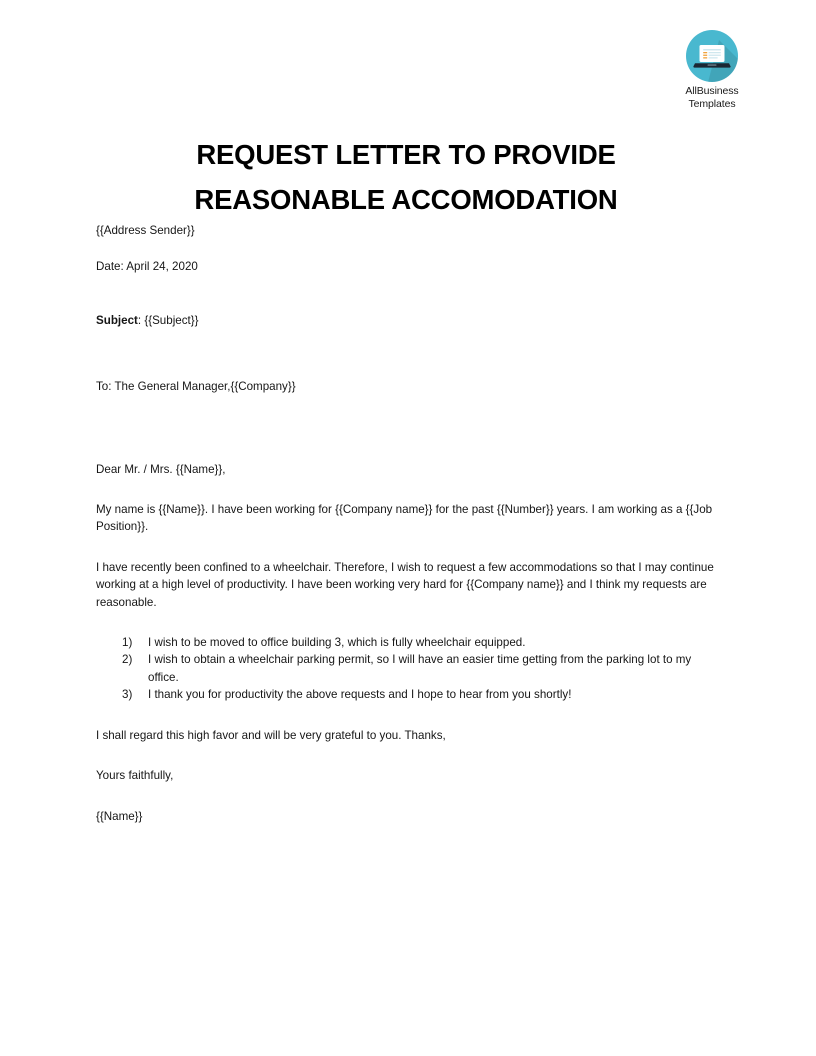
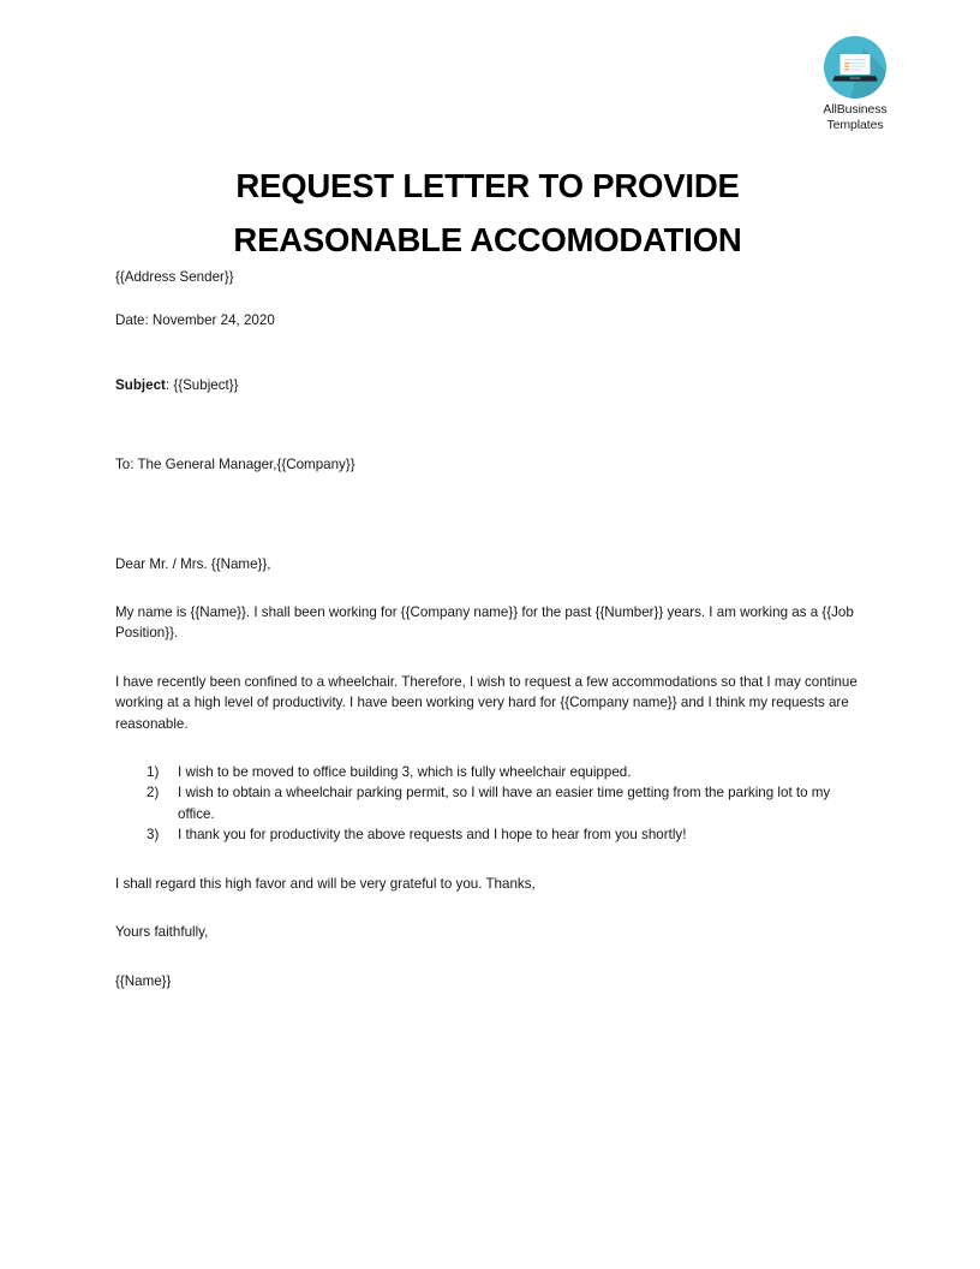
  AllBusiness
  Templates
  REQUEST LETTER TO PROVIDE
  REASONABLE ACCOMODATION
  {{Address Sender}}
- Date: April 24, 2020
+ Date: November 24, 2020
  Subject: {{Subject}}
  To: The General Manager,{{Company}}
  Dear Mr. / Mrs. {{Name}},
- My name is {{Name}}. I have been working for {{Company name}} for the past {{Number}} years. I am working as a {{Job Position}}.
+ My name is {{Name}}. I shall been working for {{Company name}} for the past {{Number}} years. I am working as a {{Job Position}}.
  I have recently been confined to a wheelchair. Therefore, I wish to request a few accommodations so that I may continue working at a high level of productivity. I have been working very hard for {{Company name}} and I think my requests are reasonable.
  1)
  I wish to be moved to office building 3, which is fully wheelchair equipped.
  2)
  I wish to obtain a wheelchair parking permit, so I will have an easier time getting from the parking lot to my office.
  3)
  I thank you for productivity the above requests and I hope to hear from you shortly!
  I shall regard this high favor and will be very grateful to you. Thanks,
  Yours faithfully,
  {{Name}}
